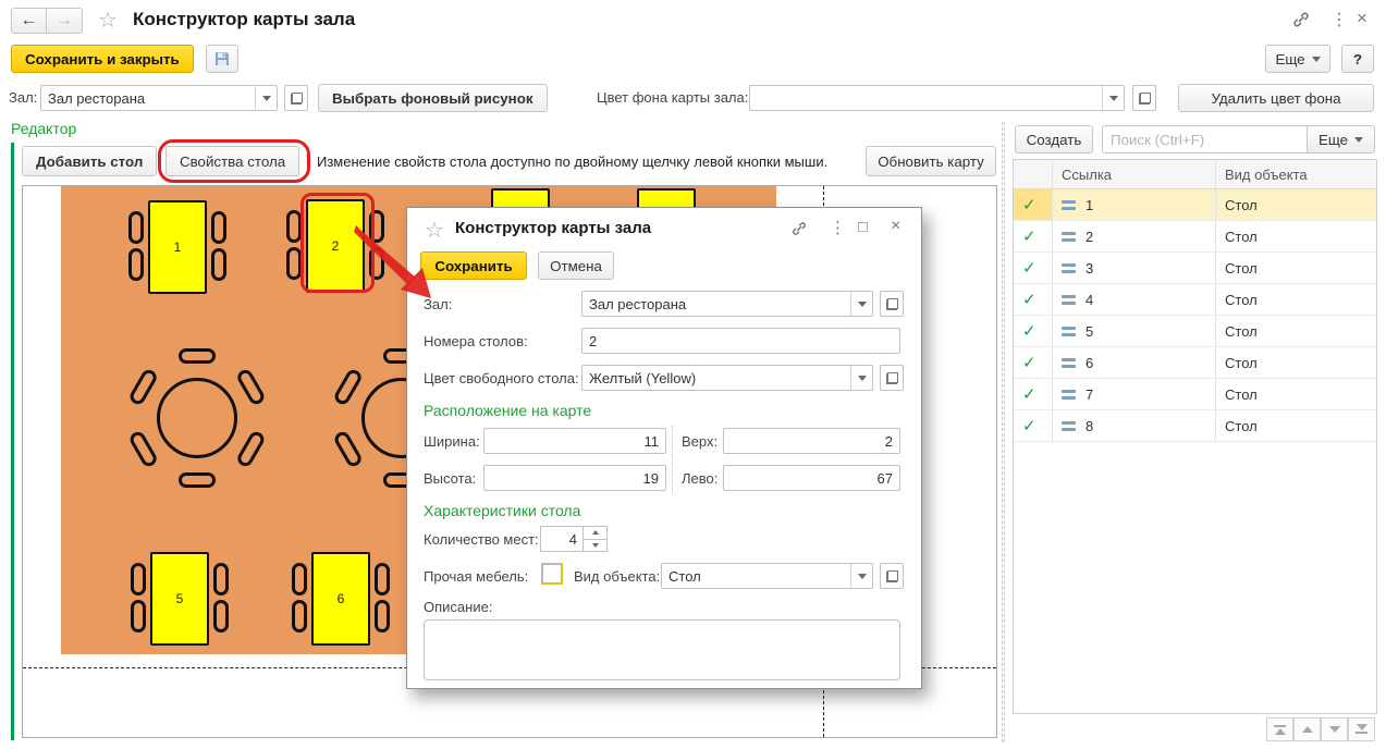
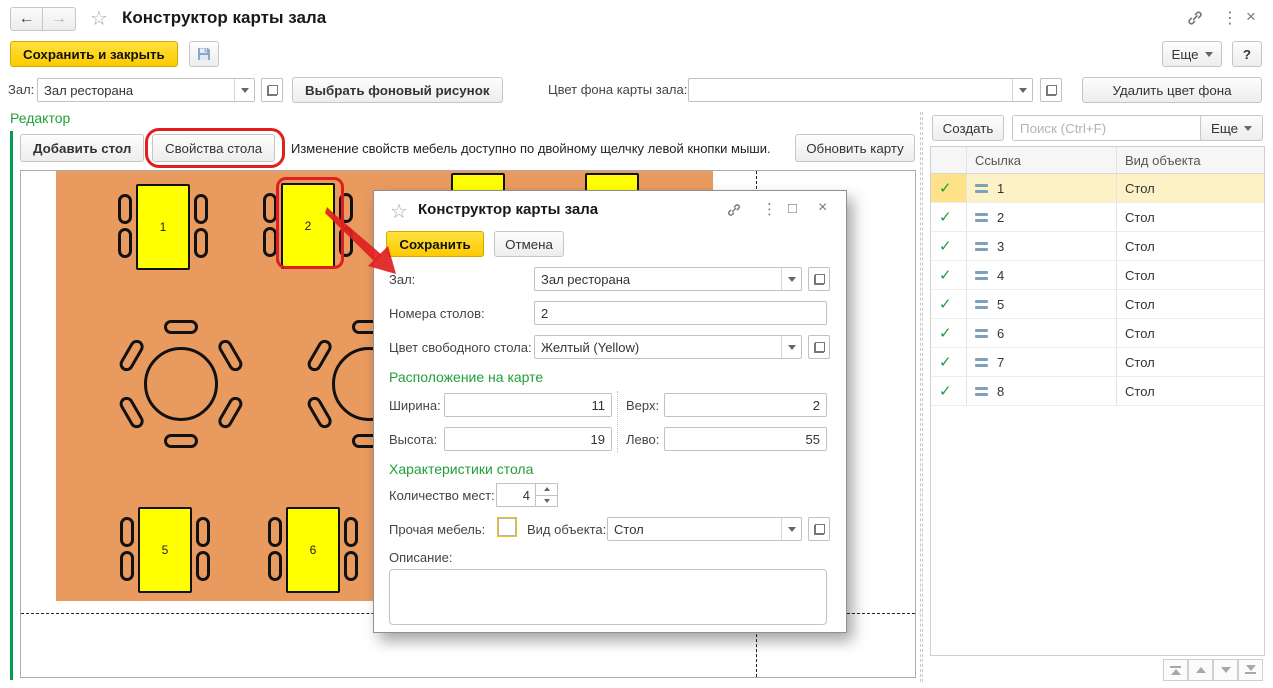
  ←
  →
  ☆
  Конструктор карты зала
  ⋮
  ×
  Сохранить и закрыть
  Еще
  ?
  Зал:
  Зал ресторана
  Выбрать фоновый рисунок
  Цвет фона карты зала:
  Удалить цвет фона
  Редактор
  Добавить стол
  Свойства стола
- Изменение свойств стола доступно по двойному щелчку левой кнопки мыши.
+ Изменение свойств мебель доступно по двойному щелчку левой кнопки мыши.
  Обновить карту
  1
  2
  5
  6
  ☆
  Конструктор карты зала
  ⋮
  □
  ×
  Сохранить
  Отмена
  Зал:
  Зал ресторана
  Номера столов:
  2
  Цвет свободного стола:
  Желтый (Yellow)
  Расположение на карте
  Ширина:
  11
  Верх:
  2
  Высота:
  19
  Лево:
- 67
+ 55
  Характеристики стола
  Количество мест:
  4
  Прочая мебель:
  Вид объекта:
  Стол
  Описание:
  Создать
  Поиск (Ctrl+F)
  Еще
  Ссылка
  Вид объекта
  ✓
  1
  Стол
  ✓
  2
  Стол
  ✓
  3
  Стол
  ✓
  4
  Стол
  ✓
  5
  Стол
  ✓
  6
  Стол
  ✓
  7
  Стол
  ✓
  8
  Стол
